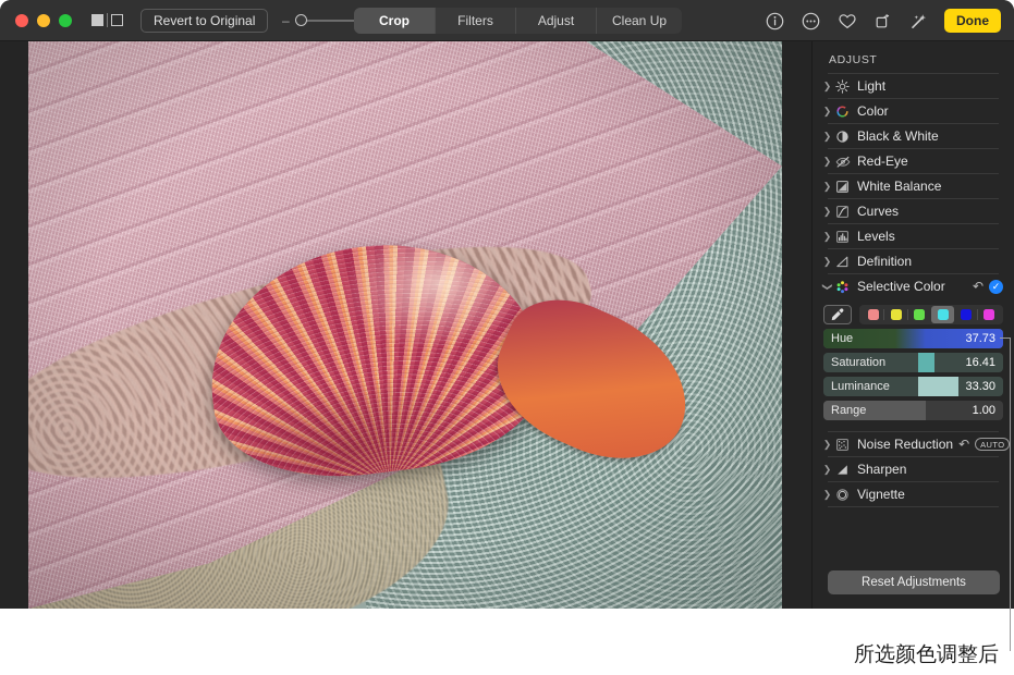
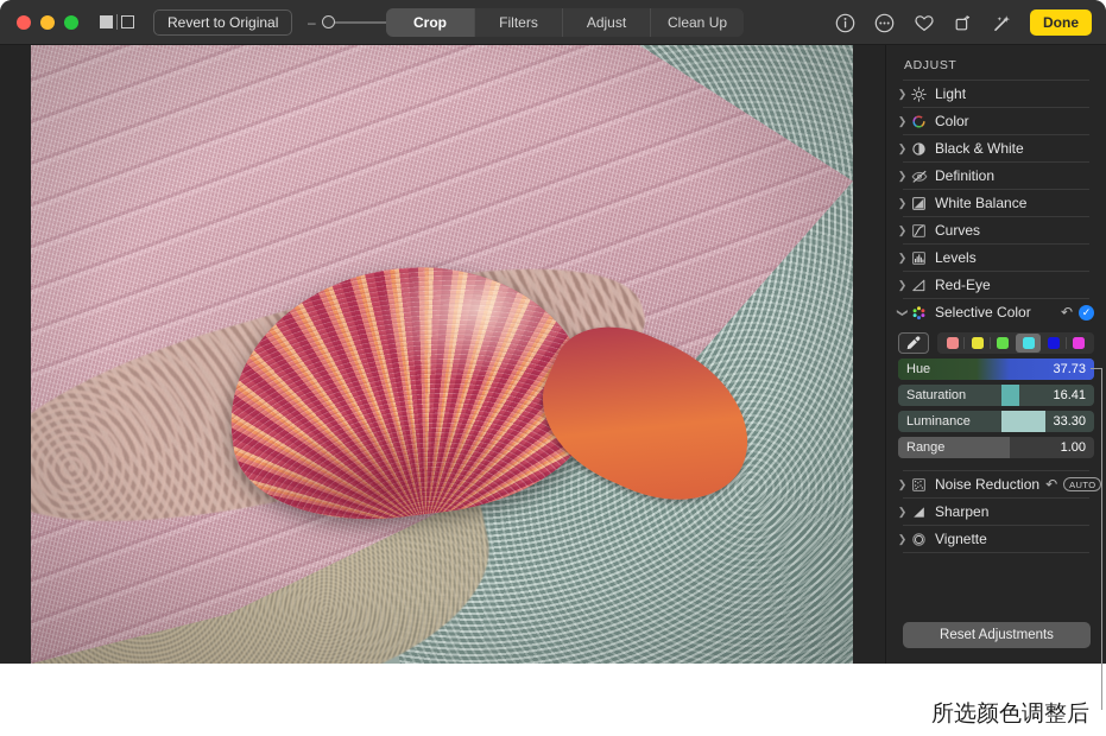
  Revert to Original
  –
  Crop
  Filters
  Adjust
  Clean Up
  Done
  ADJUST
  ❯
  Light
  ❯
  Color
  ❯
  Black & White
  ❯
- Red-Eye
+ Definition
  ❯
  White Balance
  ❯
  Curves
  ❯
  Levels
  ❯
- Definition
+ Red-Eye
  Selective Color
  ↶
  ✓
  Hue
  37.73
  Saturation
  16.41
  Luminance
  33.30
  Range
  1.00
  ❯
  Noise Reduction
  ↶
  AUTO
  ❯
  Sharpen
  ❯
  Vignette
  Reset Adjustments
  所选颜色调整后
